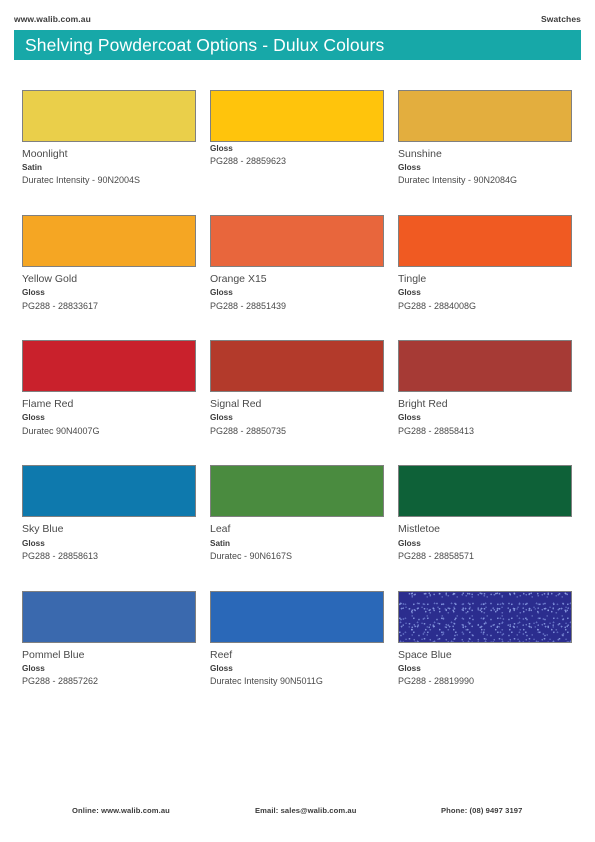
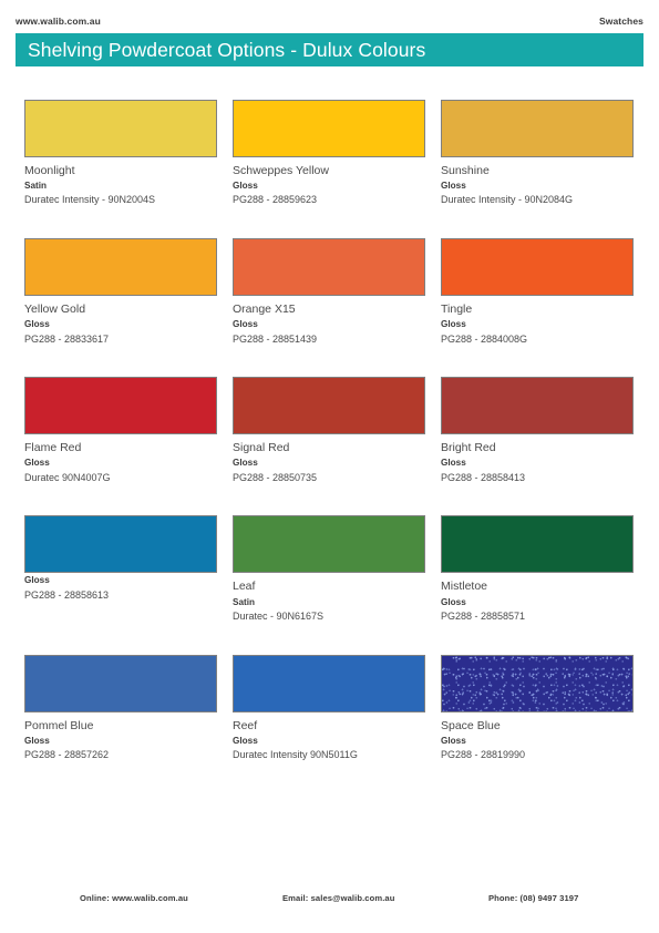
  www.walib.com.au
  Swatches
  Shelving Powdercoat Options - Dulux Colours
  Moonlight
  Satin
  Duratec Intensity - 90N2004S
+ Schweppes Yellow
  Gloss
  PG288 - 28859623
  Sunshine
  Gloss
  Duratec Intensity - 90N2084G
  Yellow Gold
  Gloss
  PG288 - 28833617
  Orange X15
  Gloss
  PG288 - 28851439
  Tingle
  Gloss
  PG288 - 2884008G
  Flame Red
  Gloss
  Duratec 90N4007G
  Signal Red
  Gloss
  PG288 - 28850735
  Bright Red
  Gloss
  PG288 - 28858413
- Sky Blue
  Gloss
  PG288 - 28858613
  Leaf
  Satin
  Duratec - 90N6167S
  Mistletoe
  Gloss
  PG288 - 28858571
  Pommel Blue
  Gloss
  PG288 - 28857262
  Reef
  Gloss
  Duratec Intensity 90N5011G
  Space Blue
  Gloss
  PG288 - 28819990
  Online: www.walib.com.au
  Email: sales@walib.com.au
  Phone: (08) 9497 3197
